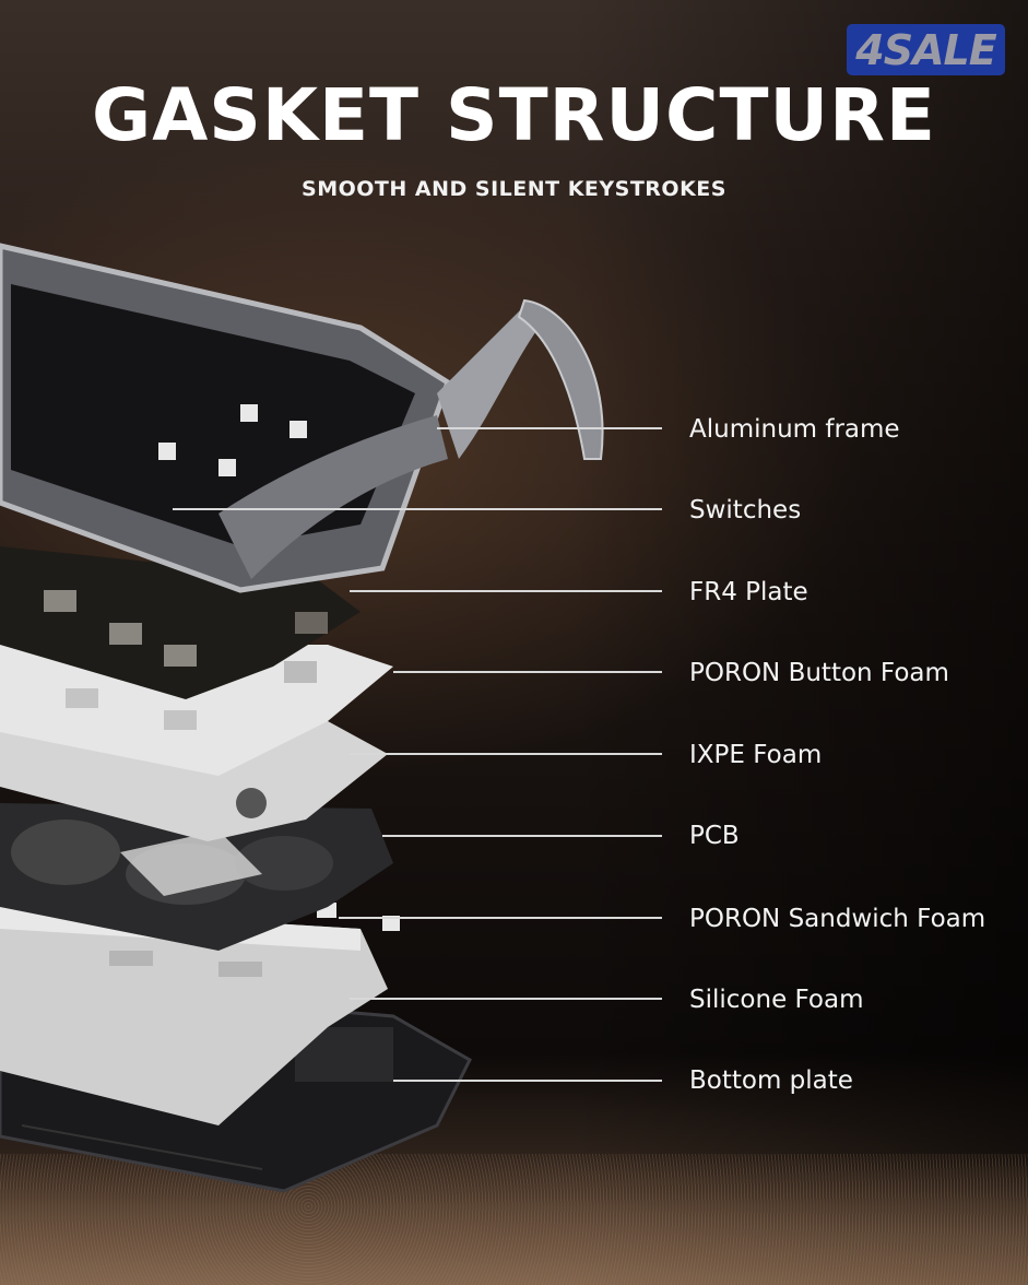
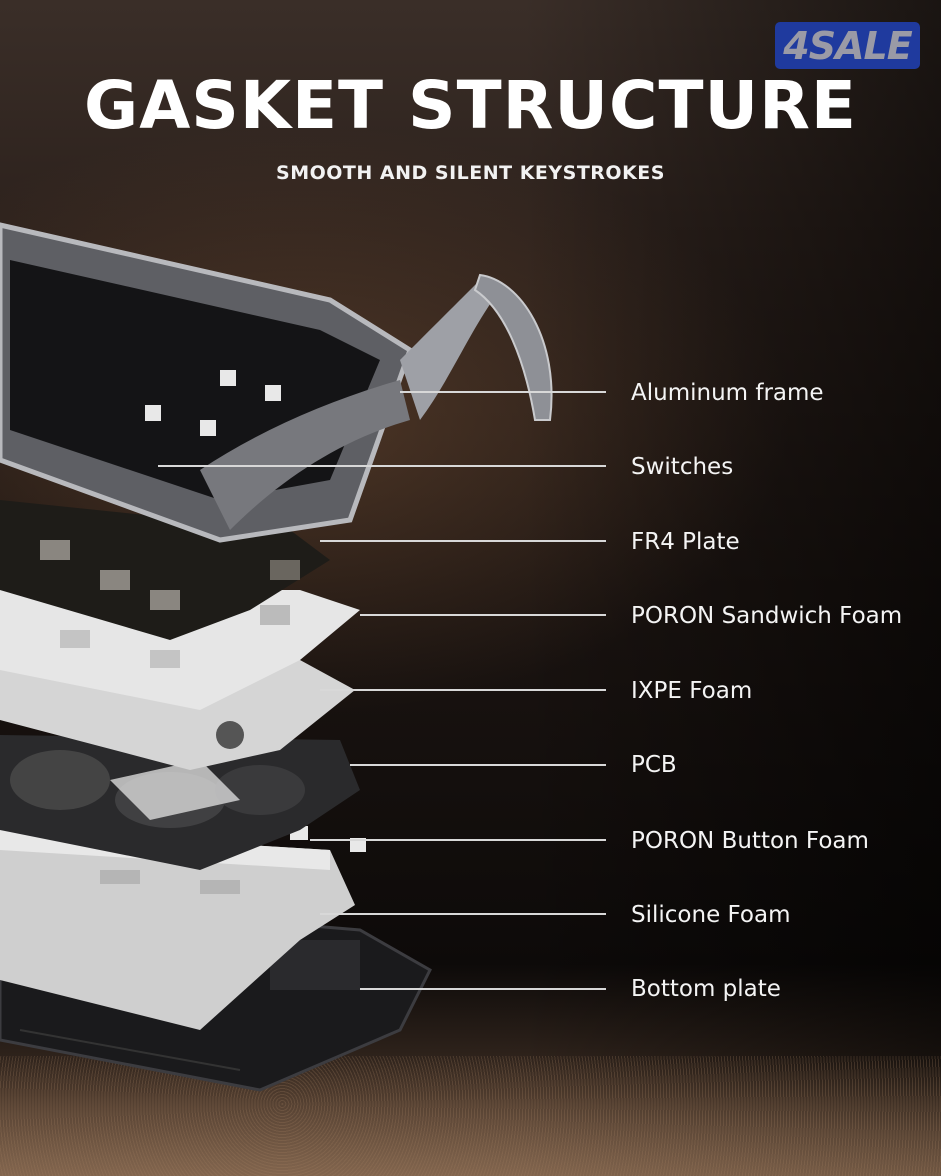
  4SALE
  GASKET STRUCTURE
  SMOOTH AND SILENT KEYSTROKES
  Aluminum frame
  Switches
  FR4 Plate
- PORON Button Foam
+ PORON Sandwich Foam
  IXPE Foam
  PCB
- PORON Sandwich Foam
+ PORON Button Foam
  Silicone Foam
  Bottom plate
